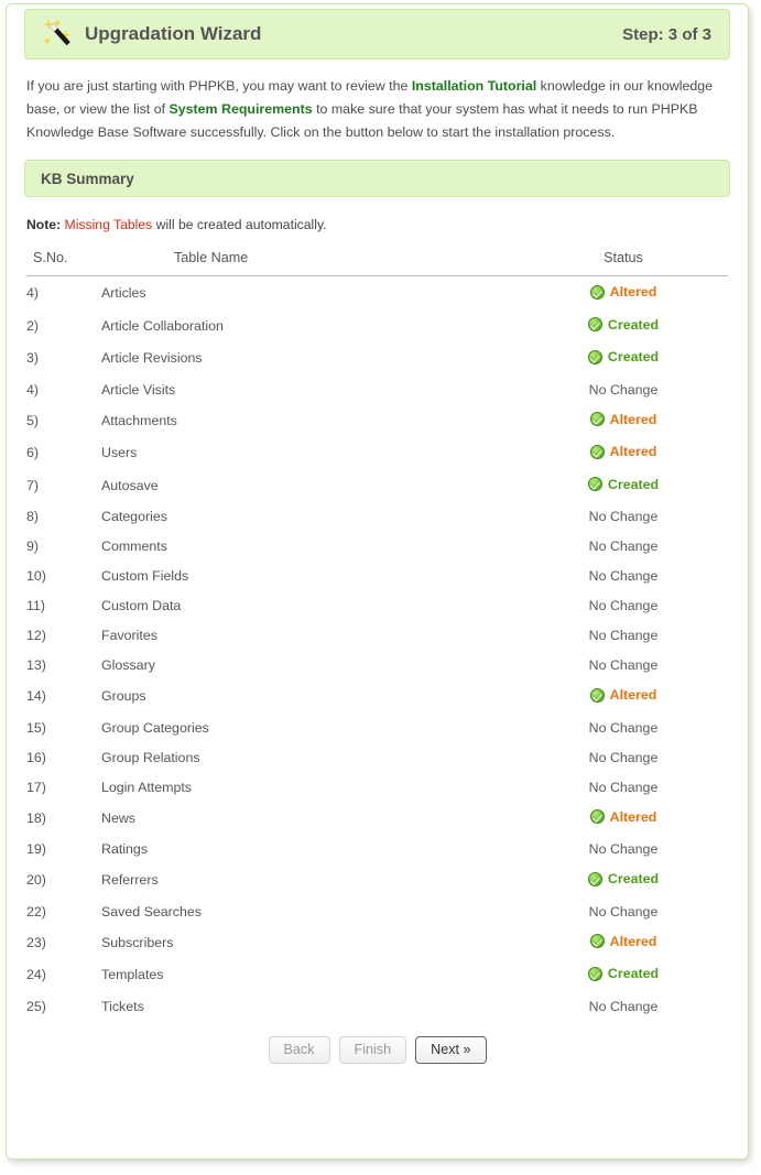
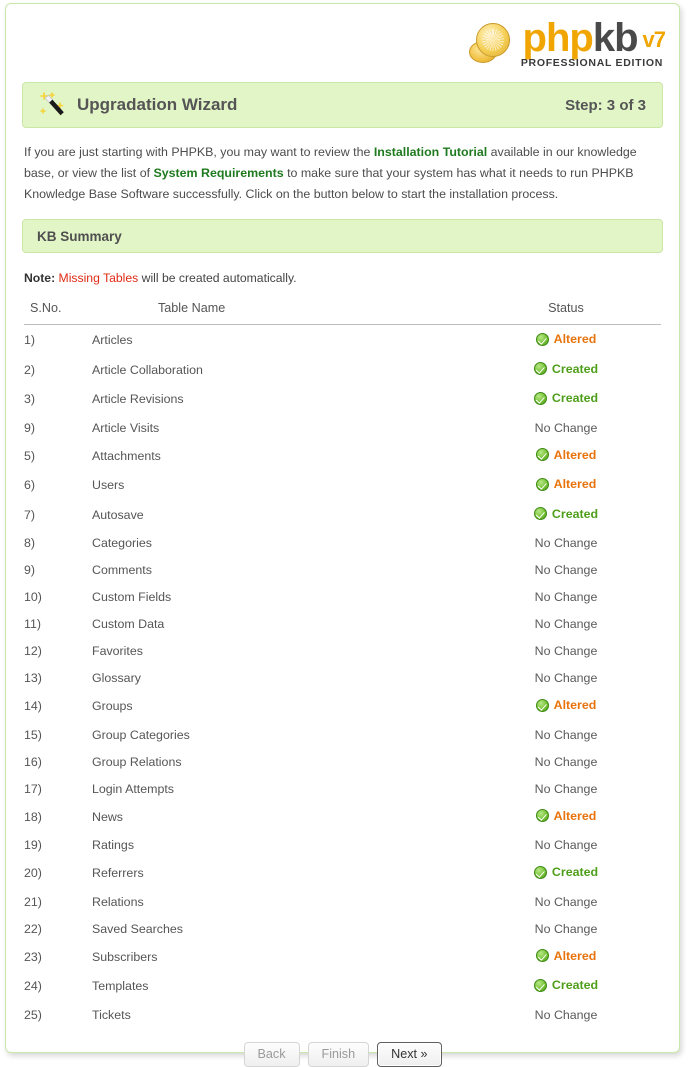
+ phpkb v7
+ PROFESSIONAL EDITION
  Upgradation Wizard
  Step: 3 of 3
- If you are just starting with PHPKB, you may want to review the Installation Tutorial knowledge in our knowledge base, or view the list of System Requirements to make sure that your system has what it needs to run PHPKB Knowledge Base Software successfully. Click on the button below to start the installation process.
+ If you are just starting with PHPKB, you may want to review the Installation Tutorial available in our knowledge base, or view the list of System Requirements to make sure that your system has what it needs to run PHPKB Knowledge Base Software successfully. Click on the button below to start the installation process.
  KB Summary
  Note: Missing Tables will be created automatically.
  S.No.	Table Name	Status
- 4)	Articles	Altered
+ 1)	Articles	Altered
  2)	Article Collaboration	Created
  3)	Article Revisions	Created
- 4)	Article Visits	No Change
+ 9)	Article Visits	No Change
  5)	Attachments	Altered
  6)	Users	Altered
  7)	Autosave	Created
  8)	Categories	No Change
  9)	Comments	No Change
  10)	Custom Fields	No Change
  11)	Custom Data	No Change
  12)	Favorites	No Change
  13)	Glossary	No Change
  14)	Groups	Altered
  15)	Group Categories	No Change
  16)	Group Relations	No Change
  17)	Login Attempts	No Change
  18)	News	Altered
  19)	Ratings	No Change
  20)	Referrers	Created
+ 21)	Relations	No Change
  22)	Saved Searches	No Change
  23)	Subscribers	Altered
  24)	Templates	Created
  25)	Tickets	No Change
  Back
  Finish
  Next »
